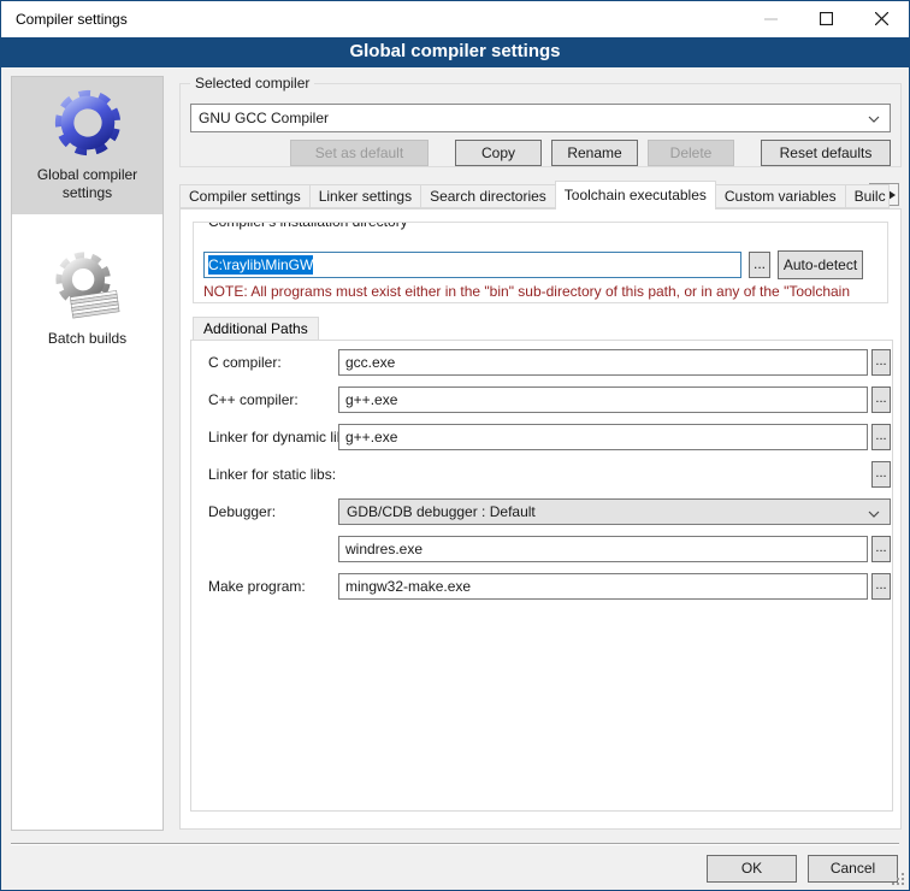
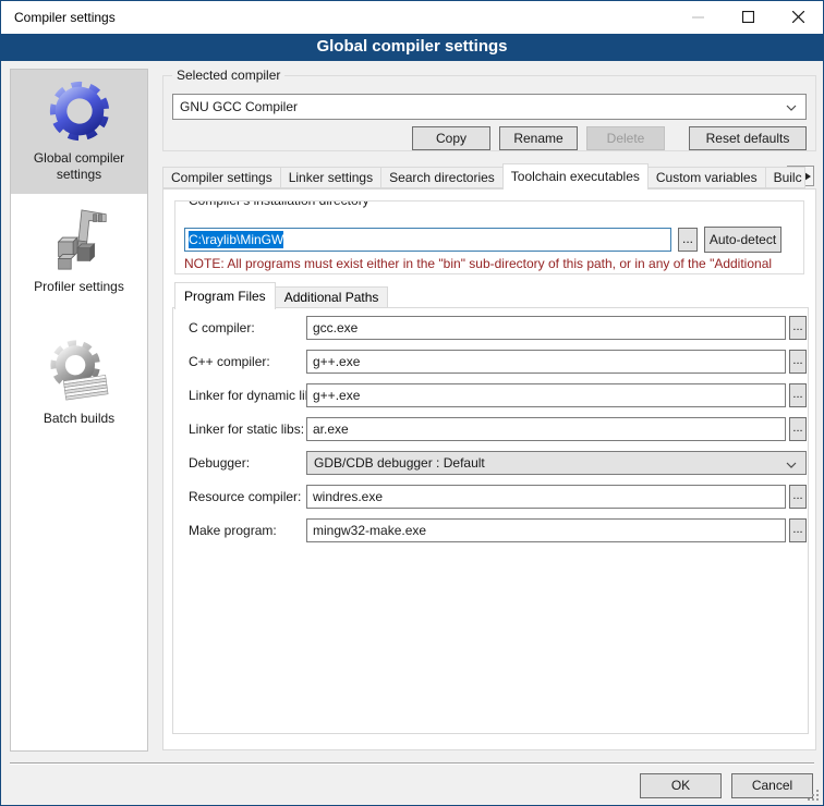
  Compiler settings
  Global compiler settings
  Global compiler settings
+ Profiler settings
  Batch builds
  Selected compiler
  GNU GCC Compiler
- Set as default
  Copy
  Rename
  Delete
  Reset defaults
  Compiler settings
  Linker settings
  Search directories
  Toolchain executables
  Custom variables
  Builc
  C:\raylib\MinGW
  ...
  Auto-detect
- NOTE: All programs must exist either in the "bin" sub-directory of this path, or in any of the "Toolchain
+ NOTE: All programs must exist either in the "bin" sub-directory of this path, or in any of the "Additional
+ Program Files
  Additional Paths
  C compiler:
  gcc.exe
  ...
  C++ compiler:
  g++.exe
  ...
  Linker for dynamic li
  g++.exe
  ...
  Linker for static libs:
+ ar.exe
  ...
  Debugger:
  GDB/CDB debugger : Default
+ Resource compiler:
  windres.exe
  ...
  Make program:
  mingw32-make.exe
  ...
  OK
  Cancel
